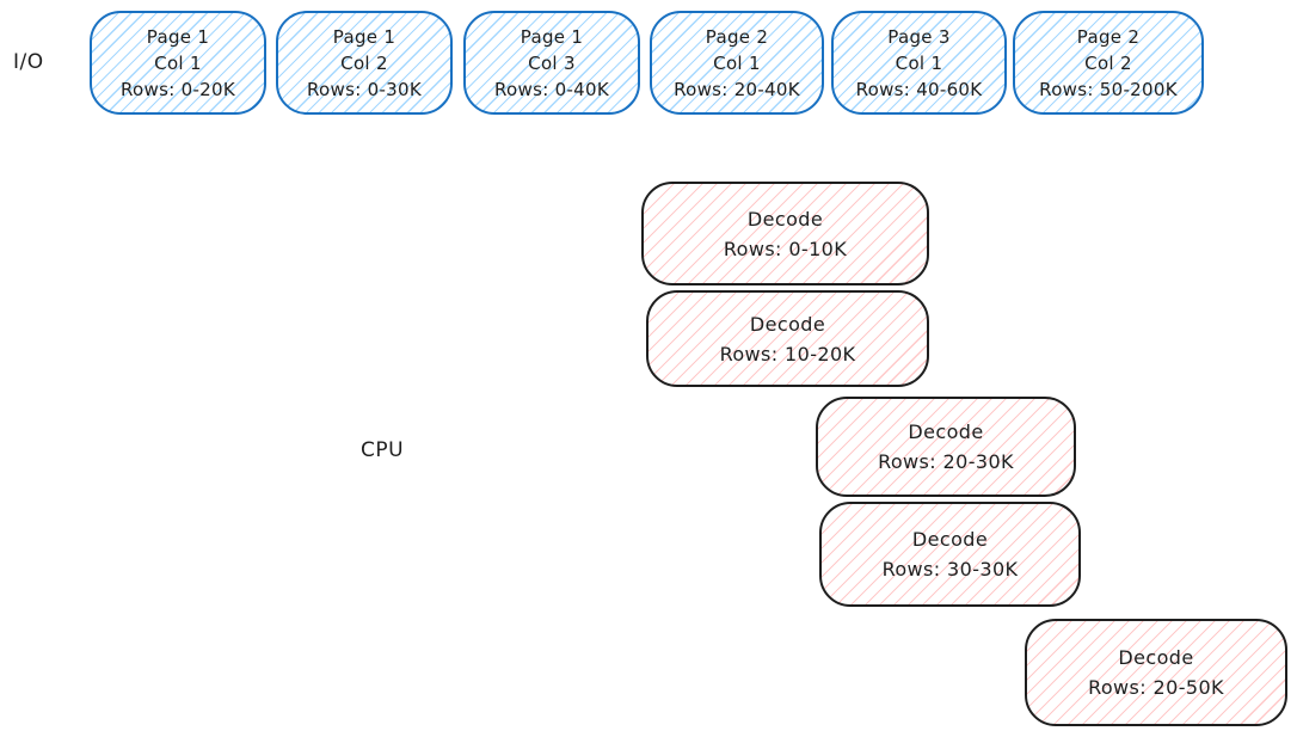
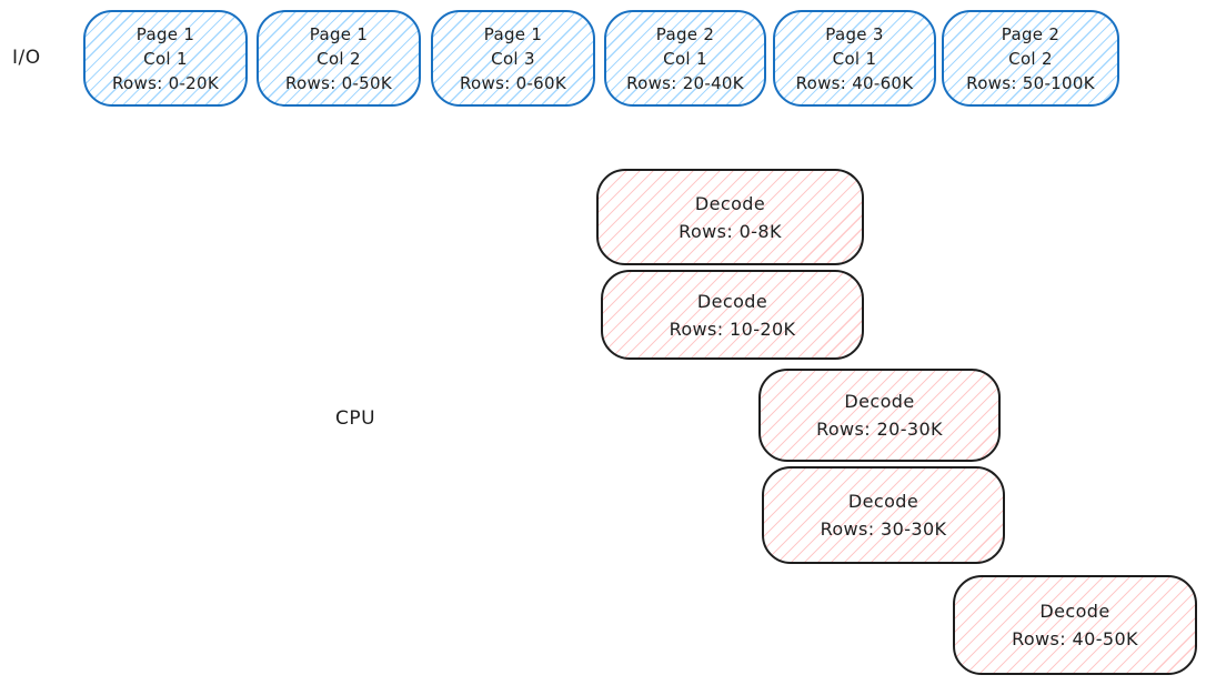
  I/O
  CPU
  Page 1
  Col 1
  Rows: 0-20K
  Page 1
  Col 2
- Rows: 0-30K
+ Rows: 0-50K
  Page 1
  Col 3
- Rows: 0-40K
+ Rows: 0-60K
  Page 2
  Col 1
  Rows: 20-40K
  Page 3
  Col 1
  Rows: 40-60K
  Page 2
  Col 2
- Rows: 50-200K
+ Rows: 50-100K
  Decode
- Rows: 0-10K
+ Rows: 0-8K
  Decode
  Rows: 10-20K
  Decode
  Rows: 20-30K
  Decode
  Rows: 30-30K
  Decode
- Rows: 20-50K
+ Rows: 40-50K
